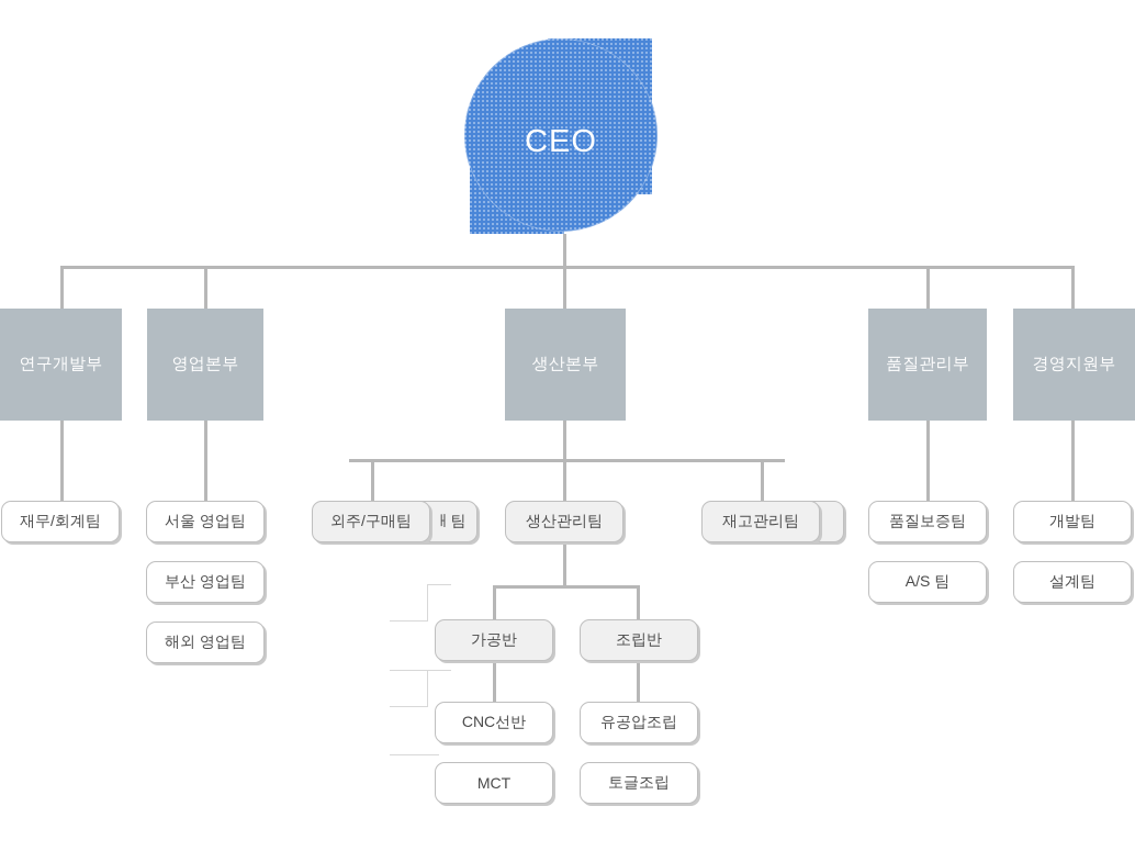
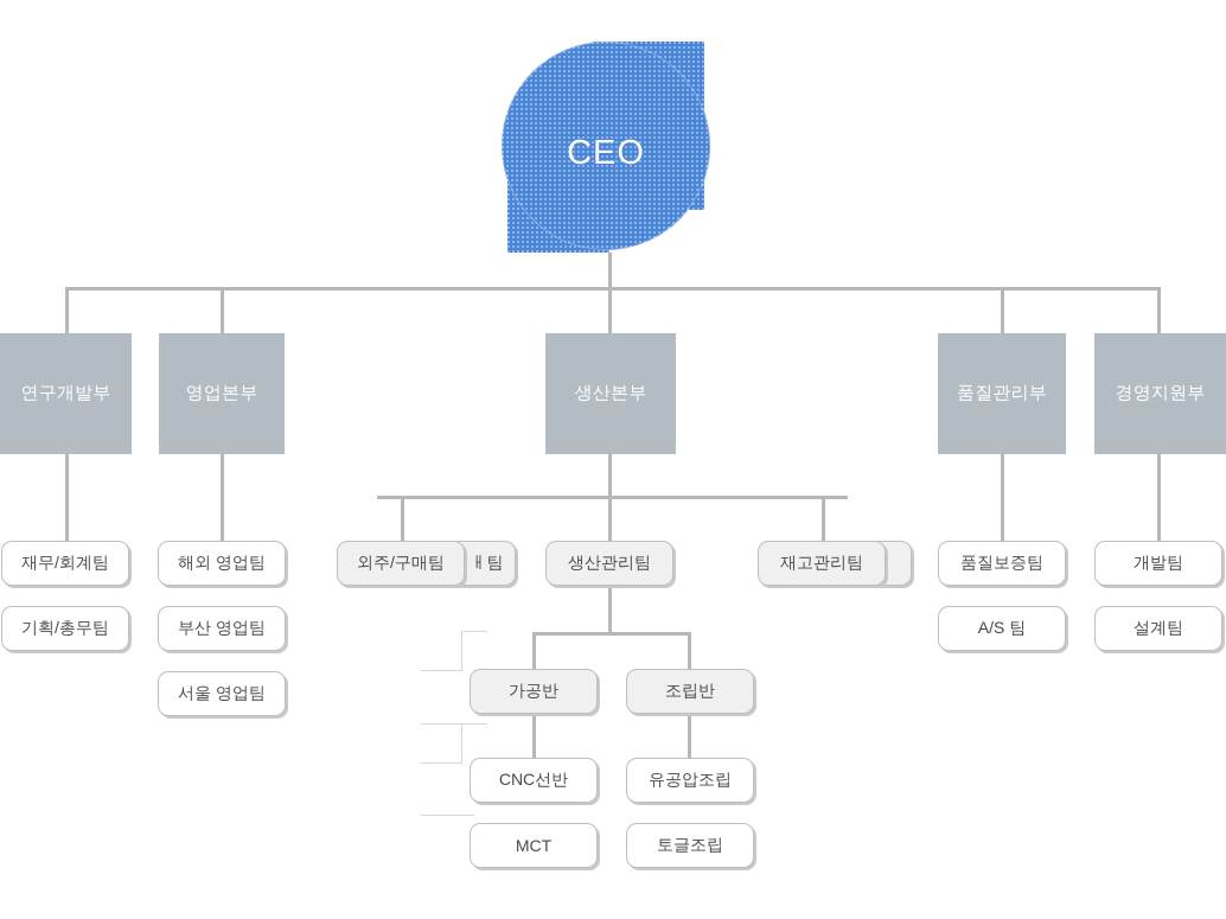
  CEO
  연구개발부
  영업본부
  생산본부
  품질관리부
  경영지원부
  재무/회계팀
+ 기획/총무팀
- 서울 영업팀
+ 해외 영업팀
  부산 영업팀
- 해외 영업팀
+ 서울 영업팀
  ㅐ팀
  외주/구매팀
  생산관리팀
  재고관리팀
  가공반
  조립반
  CNC선반
  MCT
  유공압조립
  토글조립
  품질보증팀
  A/S 팀
  개발팀
  설계팀
